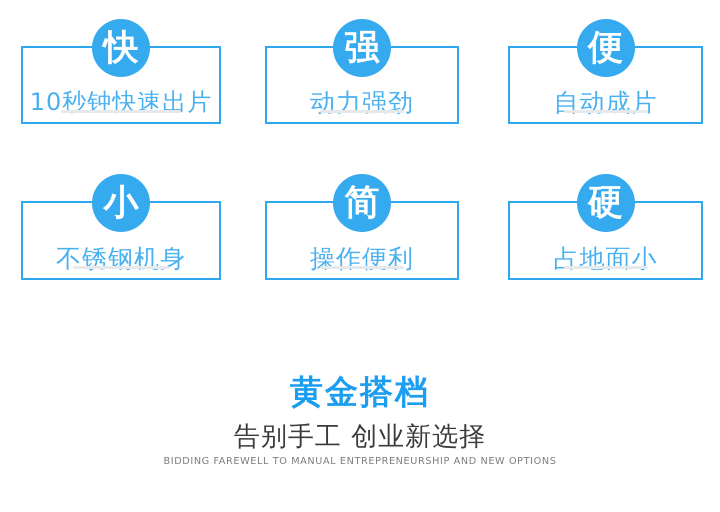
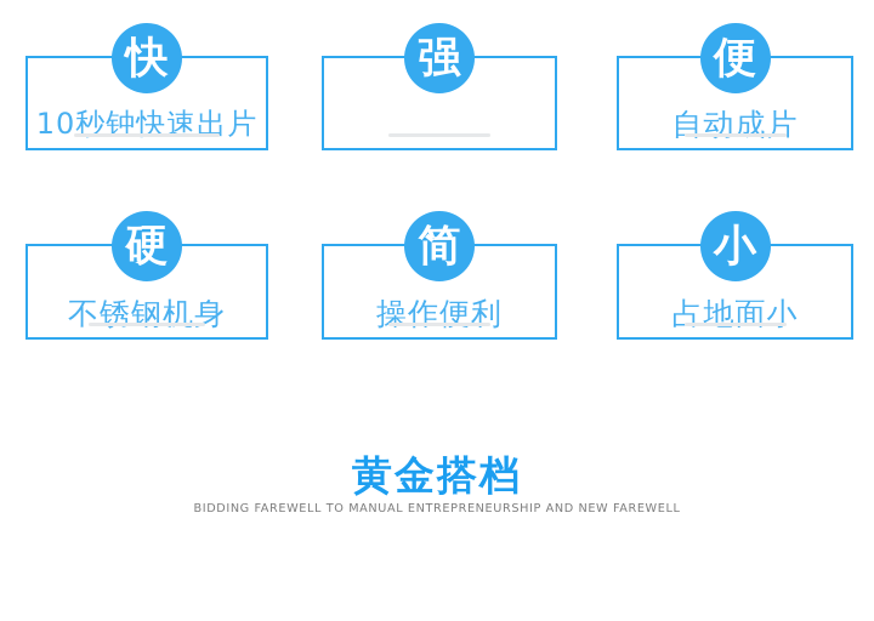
  快
  10秒钟快速出片
  强
- 动力强劲
  便
  自动成片
- 小
+ 硬
  不锈钢机身
  简
  操作便利
- 硬
+ 小
  占地面小
  黄金搭档
- 告别手工 创业新选择
- BIDDING FAREWELL TO MANUAL ENTREPRENEURSHIP AND NEW OPTIONS
+ BIDDING FAREWELL TO MANUAL ENTREPRENEURSHIP AND NEW FAREWELL
